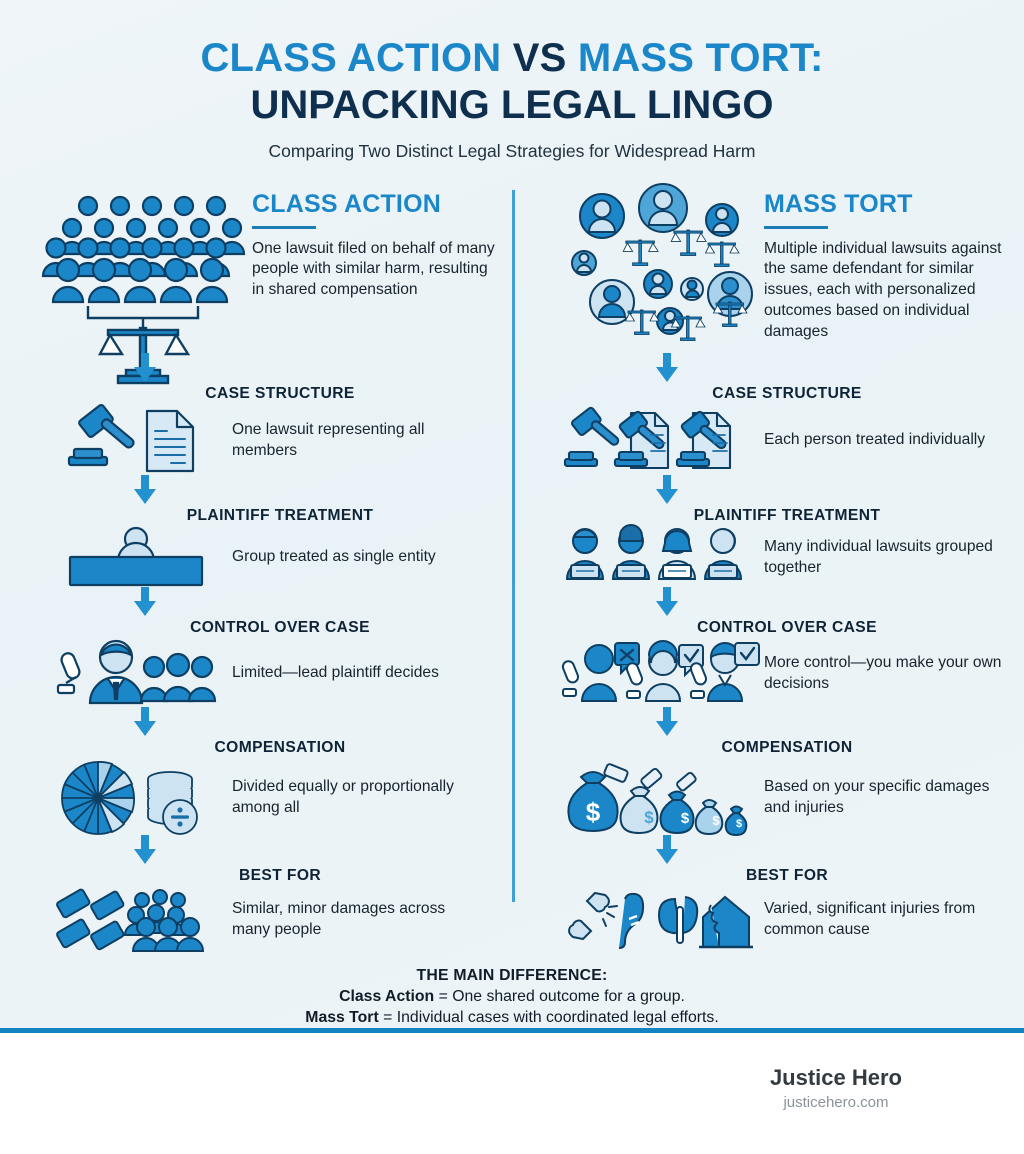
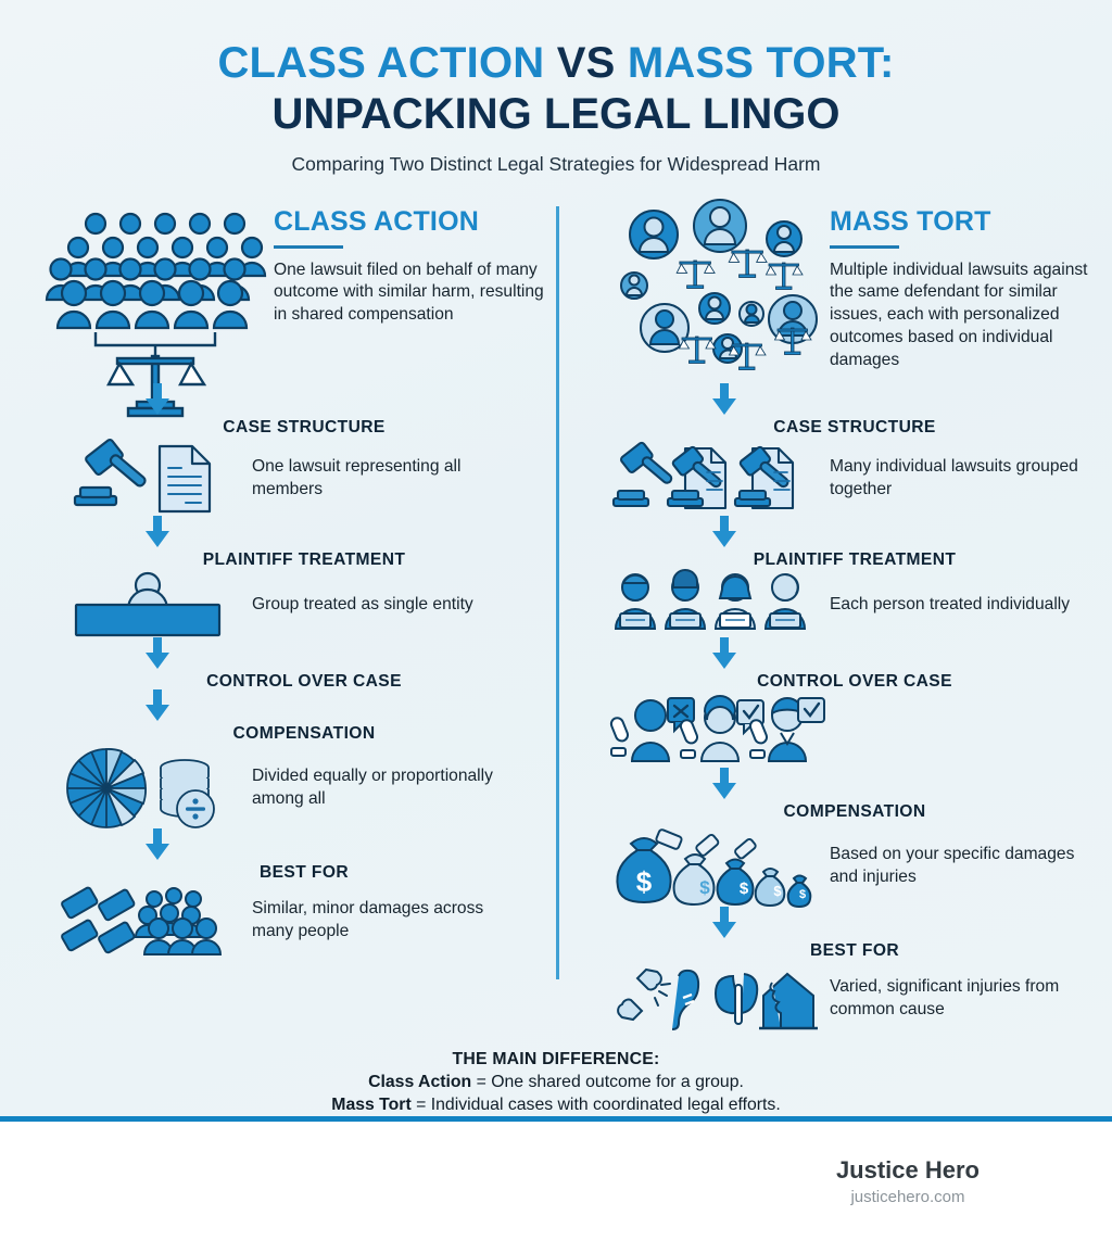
  CLASS ACTION VS MASS TORT:
  UNPACKING LEGAL LINGO
  Comparing Two Distinct Legal Strategies for Widespread Harm
  CLASS ACTION
- One lawsuit filed on behalf of many people with similar harm, resulting in shared compensation
+ One lawsuit filed on behalf of many outcome with similar harm, resulting in shared compensation
  CASE STRUCTURE
  One lawsuit representing all members
  PLAINTIFF TREATMENT
  Group treated as single entity
  CONTROL OVER CASE
- Limited—lead plaintiff decides
  COMPENSATION
  Divided equally or proportionally among all
  BEST FOR
  Similar, minor damages across many people
  MASS TORT
  Multiple individual lawsuits against the same defendant for similar issues, each with personalized outcomes based on individual damages
  CASE STRUCTURE
- Each person treated individually
+ Many individual lawsuits grouped together
  PLAINTIFF TREATMENT
- Many individual lawsuits grouped together
+ Each person treated individually
  CONTROL OVER CASE
- More control—you make your own decisions
  COMPENSATION
  $
  $
  $
  $
  $
  Based on your specific damages and injuries
  BEST FOR
  Varied, significant injuries from common cause
  THE MAIN DIFFERENCE:
  Class Action = One shared outcome for a group.
  Mass Tort = Individual cases with coordinated legal efforts.
  Justice Hero
  justicehero.com
